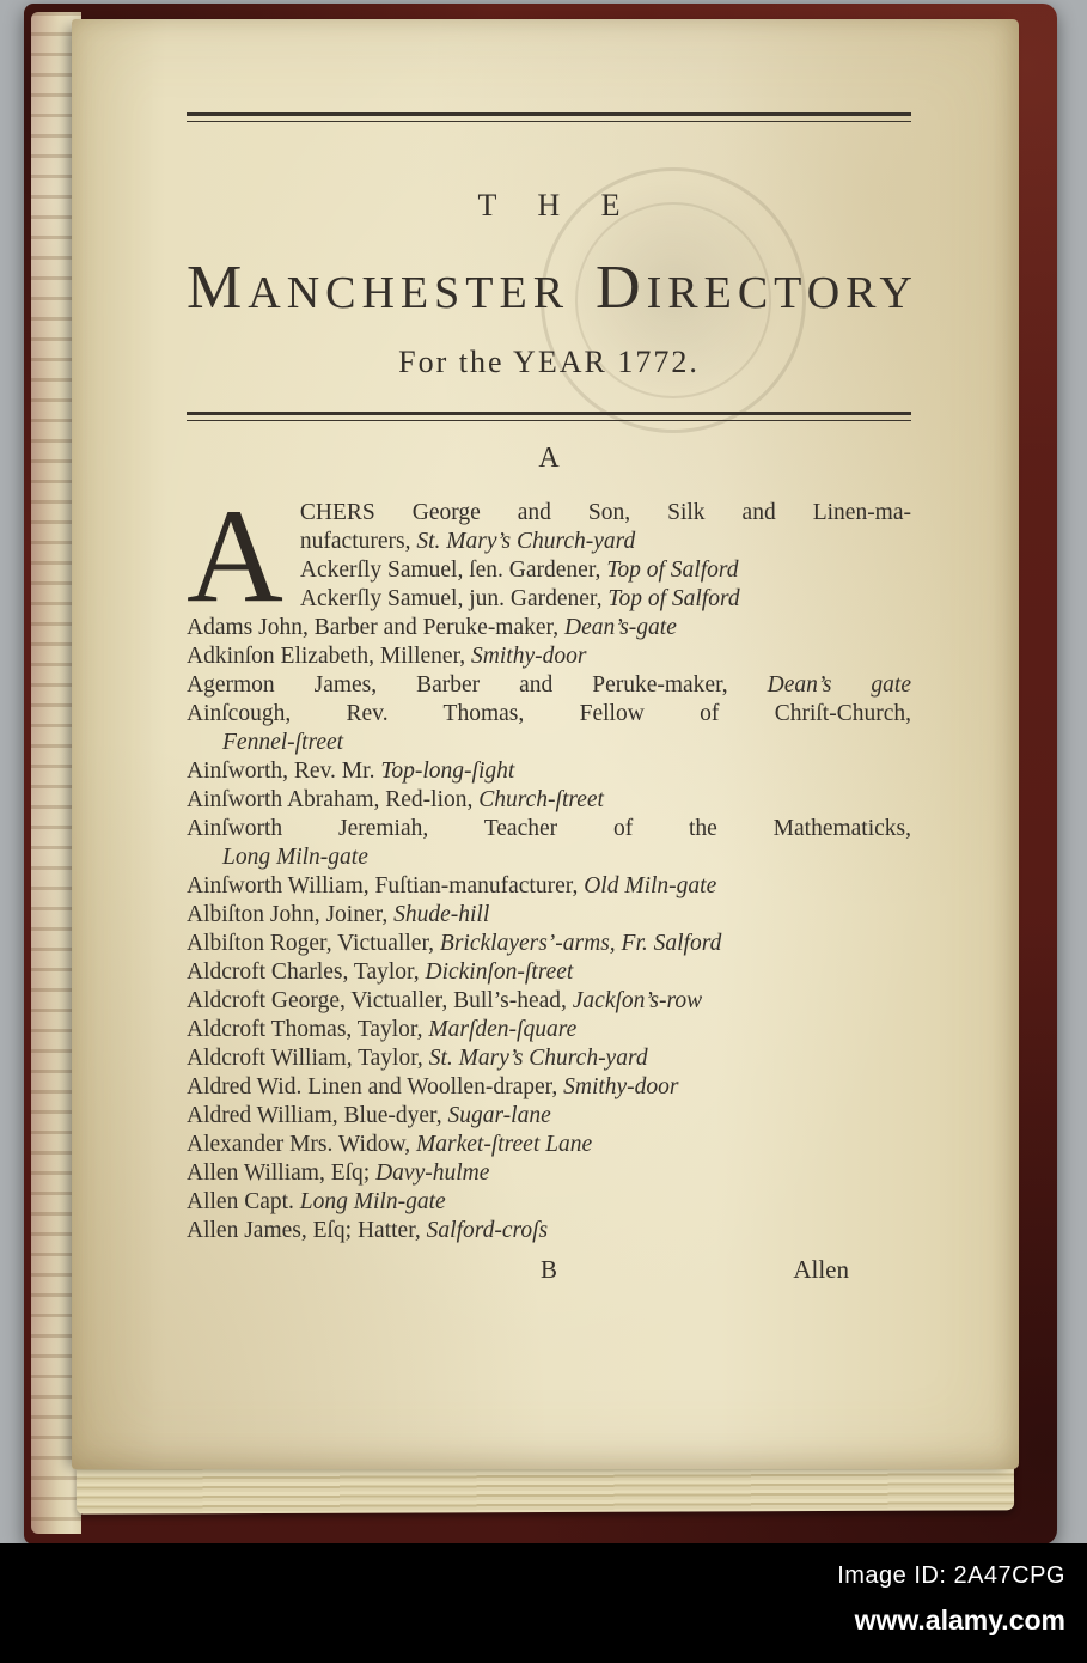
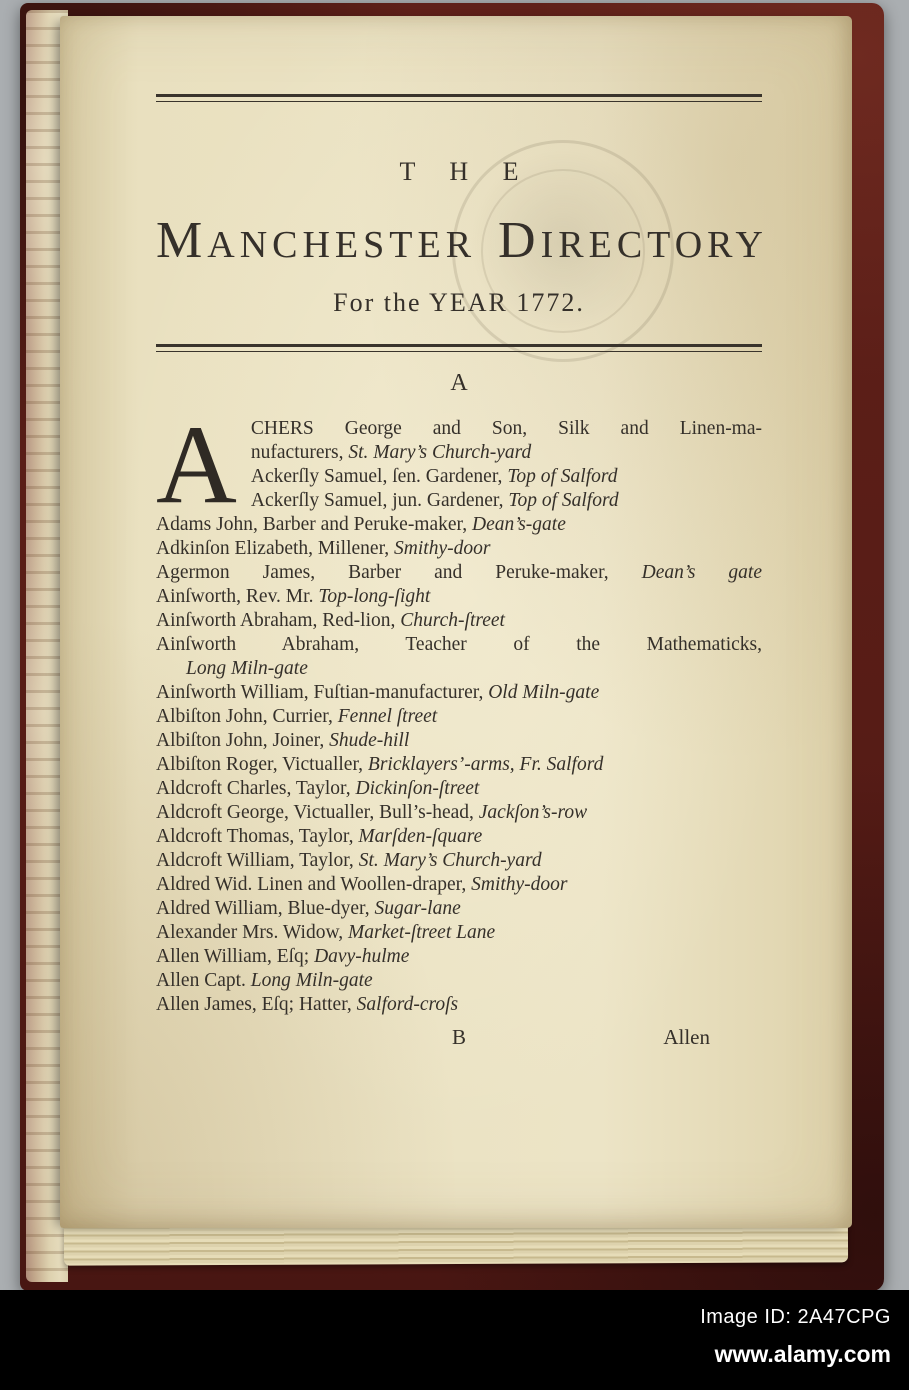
  T H E
  MANCHESTER DIRECTORY
  For the YEAR 1772.
  A
  A
  CHERS George and Son, Silk and Linen-ma-
  nufacturers, St. Mary’s Church-yard
  Ackerſly Samuel, ſen. Gardener, Top of Salford
  Ackerſly Samuel, jun. Gardener, Top of Salford
  Adams John, Barber and Peruke-maker, Dean’s-gate
  Adkinſon Elizabeth, Millener, Smithy-door
  Agermon James, Barber and Peruke-maker, Dean’s gate
- Ainſcough, Rev. Thomas, Fellow of Chriſt-Church,
- Fennel-ſtreet
  Ainſworth, Rev. Mr. Top-long-ſight
  Ainſworth Abraham, Red-lion, Church-ſtreet
- Ainſworth Jeremiah, Teacher of the Mathematicks,
+ Ainſworth Abraham, Teacher of the Mathematicks,
  Long Miln-gate
  Ainſworth William, Fuſtian-manufacturer, Old Miln-gate
+ Albiſton John, Currier, Fennel ſtreet
  Albiſton John, Joiner, Shude-hill
  Albiſton Roger, Victualler, Bricklayers’-arms, Fr. Salford
  Aldcroft Charles, Taylor, Dickinſon-ſtreet
  Aldcroft George, Victualler, Bull’s-head, Jackſon’s-row
  Aldcroft Thomas, Taylor, Marſden-ſquare
  Aldcroft William, Taylor, St. Mary’s Church-yard
  Aldred Wid. Linen and Woollen-draper, Smithy-door
  Aldred William, Blue-dyer, Sugar-lane
  Alexander Mrs. Widow, Market-ſtreet Lane
  Allen William, Eſq; Davy-hulme
  Allen Capt. Long Miln-gate
  Allen James, Eſq; Hatter, Salford-croſs
  B
  Allen
  Image ID: 2A47CPG
  www.alamy.com
